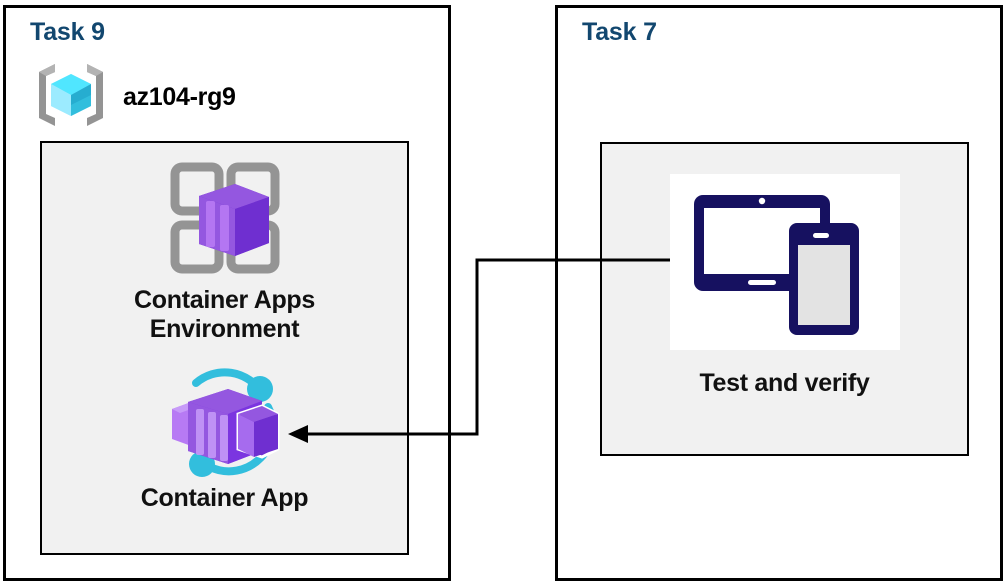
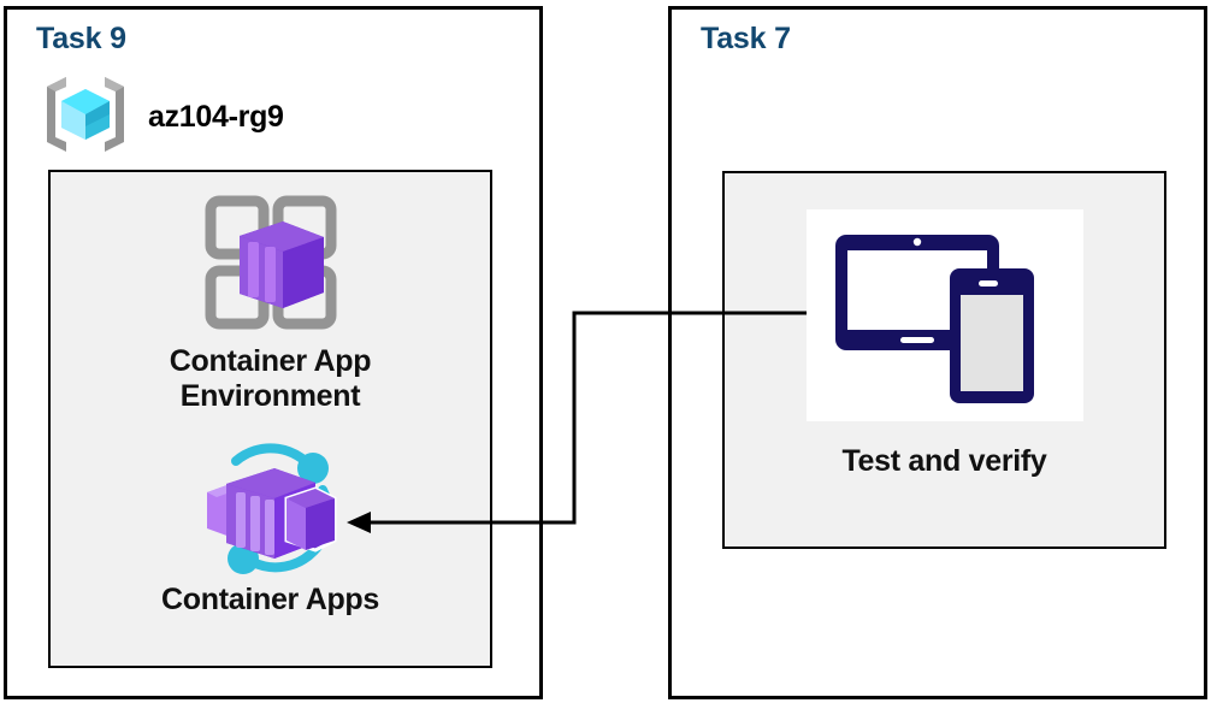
  Task 9
  az104-rg9
- Container Apps
+ Container App
  Environment
- Container App
+ Container Apps
  Task 7
  Test and verify
